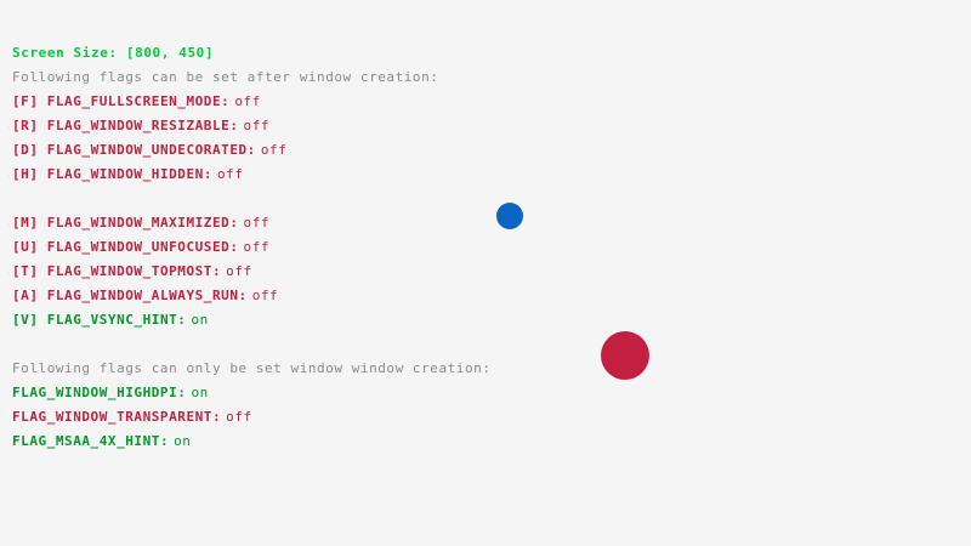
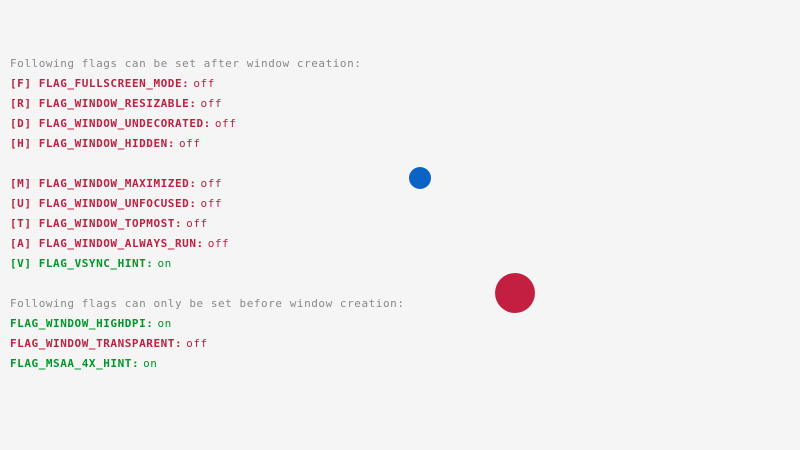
- Screen Size: [800, 450]
  Following flags can be set after window creation:
  [F] FLAG_FULLSCREEN_MODE: off
  [R] FLAG_WINDOW_RESIZABLE: off
  [D] FLAG_WINDOW_UNDECORATED: off
  [H] FLAG_WINDOW_HIDDEN: off
  [M] FLAG_WINDOW_MAXIMIZED: off
  [U] FLAG_WINDOW_UNFOCUSED: off
  [T] FLAG_WINDOW_TOPMOST: off
  [A] FLAG_WINDOW_ALWAYS_RUN: off
  [V] FLAG_VSYNC_HINT: on
- Following flags can only be set window window creation:
+ Following flags can only be set before window creation:
  FLAG_WINDOW_HIGHDPI: on
  FLAG_WINDOW_TRANSPARENT: off
  FLAG_MSAA_4X_HINT: on
